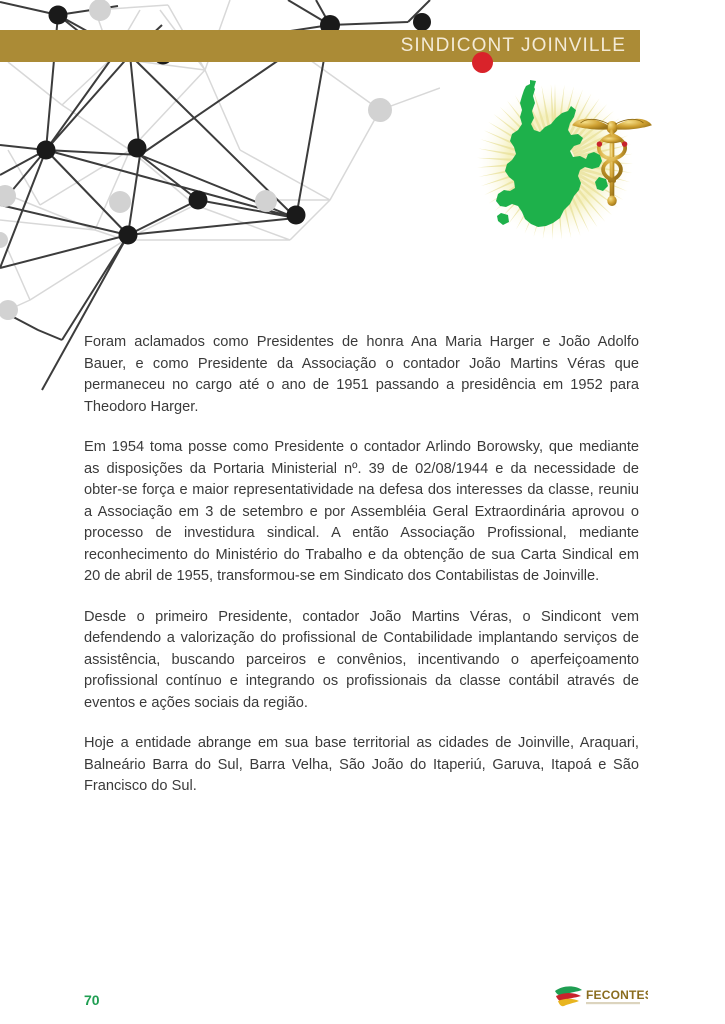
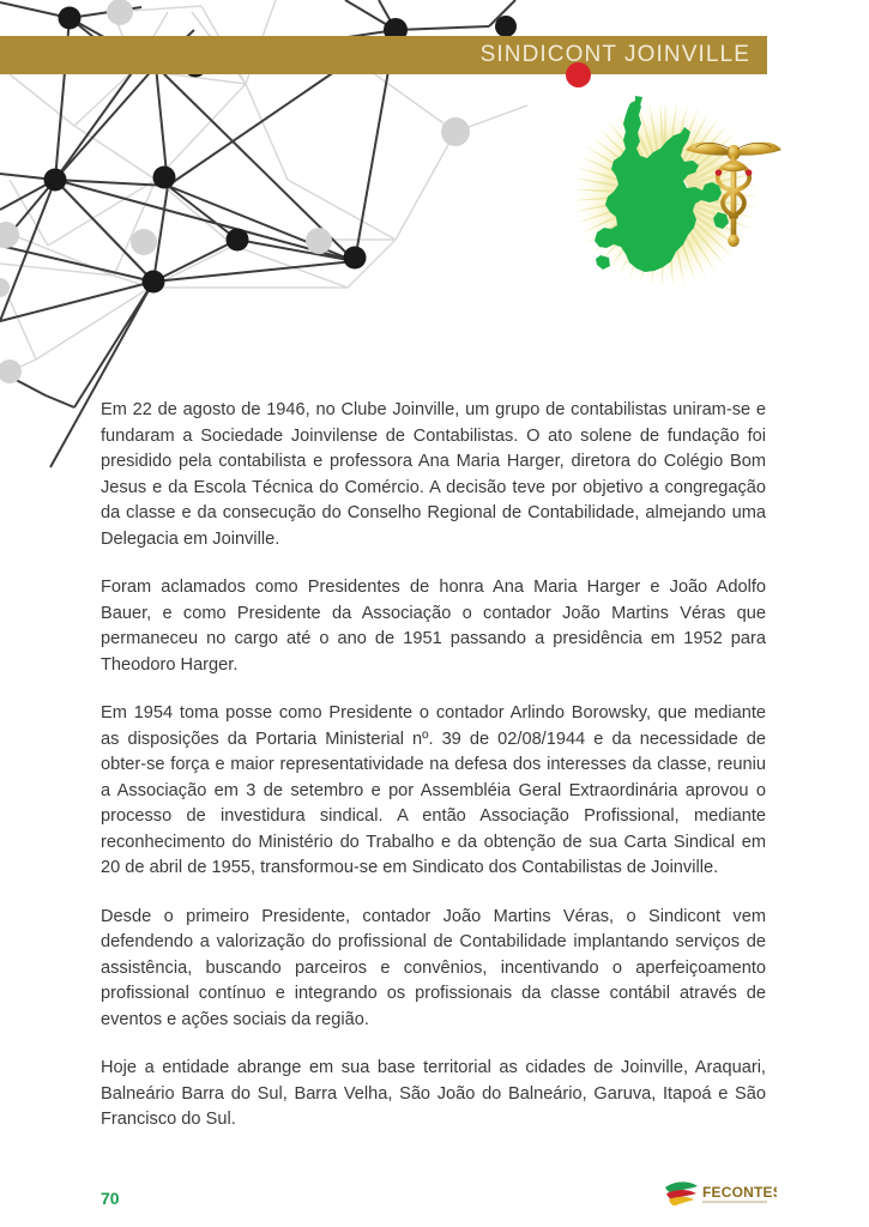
  SINDICONT JOINVILLE
+ Em 22 de agosto de 1946, no Clube Joinville, um grupo de contabilistas uniram-se e fundaram a Sociedade Joinvilense de Contabilistas. O ato solene de fundação foi presidido pela contabilista e professora Ana Maria Harger, diretora do Colégio Bom Jesus e da Escola Técnica do Comércio. A decisão teve por objetivo a congregação da classe e da consecução do Conselho Regional de Contabilidade, almejando uma Delegacia em Joinville.
  Foram aclamados como Presidentes de honra Ana Maria Harger e João Adolfo Bauer, e como Presidente da Associação o contador João Martins Véras que permaneceu no cargo até o ano de 1951 passando a presidência em 1952 para Theodoro Harger.
  Em 1954 toma posse como Presidente o contador Arlindo Borowsky, que mediante as disposições da Portaria Ministerial nº. 39 de 02/08/1944 e da necessidade de obter-se força e maior representatividade na defesa dos interesses da classe, reuniu a Associação em 3 de setembro e por Assembléia Geral Extraordinária aprovou o processo de investidura sindical. A então Associação Profissional, mediante reconhecimento do Ministério do Trabalho e da obtenção de sua Carta Sindical em 20 de abril de 1955, transformou-se em Sindicato dos Contabilistas de Joinville.
  Desde o primeiro Presidente, contador João Martins Véras, o Sindicont vem defendendo a valorização do profissional de Contabilidade implantando serviços de assistência, buscando parceiros e convênios, incentivando o aperfeiçoamento profissional contínuo e integrando os profissionais da classe contábil através de eventos e ações sociais da região.
- Hoje a entidade abrange em sua base territorial as cidades de Joinville, Araquari, Balneário Barra do Sul, Barra Velha, São João do Itaperiú, Garuva, Itapoá e São Francisco do Sul.
+ Hoje a entidade abrange em sua base territorial as cidades de Joinville, Araquari, Balneário Barra do Sul, Barra Velha, São João do Balneário, Garuva, Itapoá e São Francisco do Sul.
  70
  FECONTE
